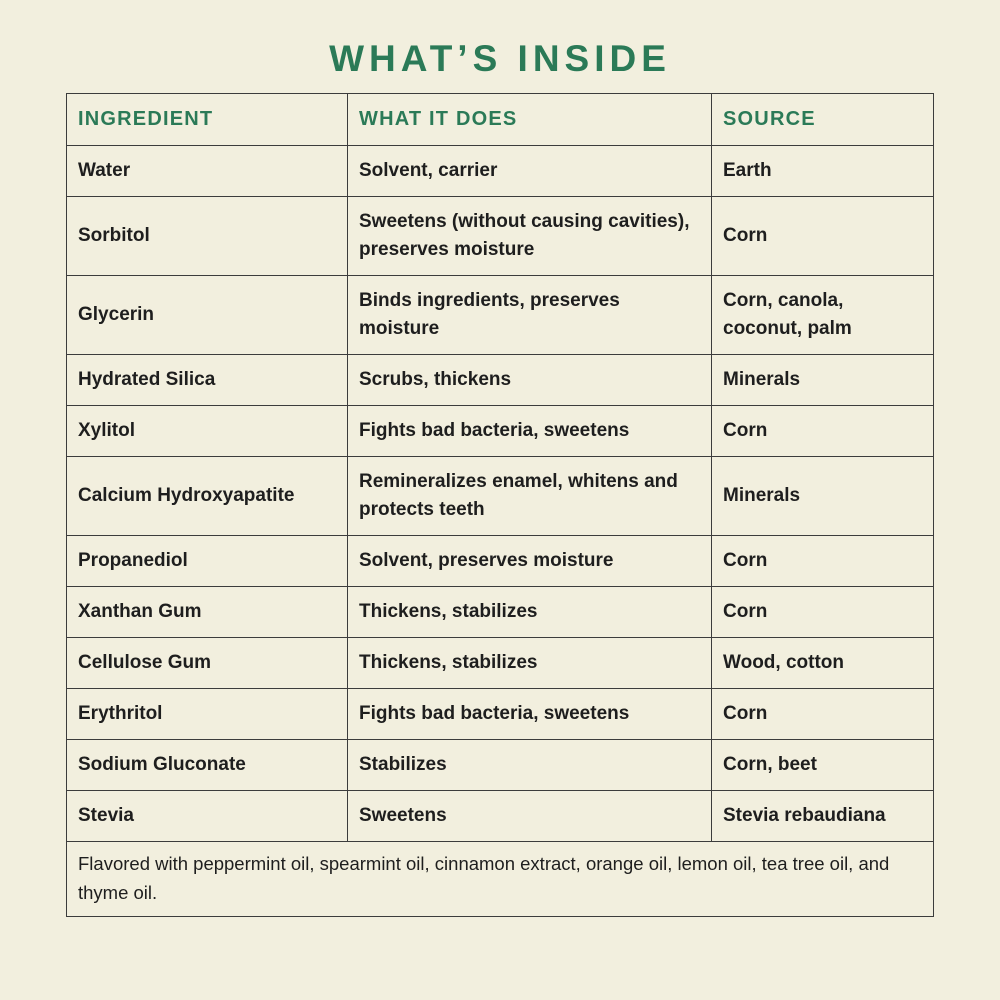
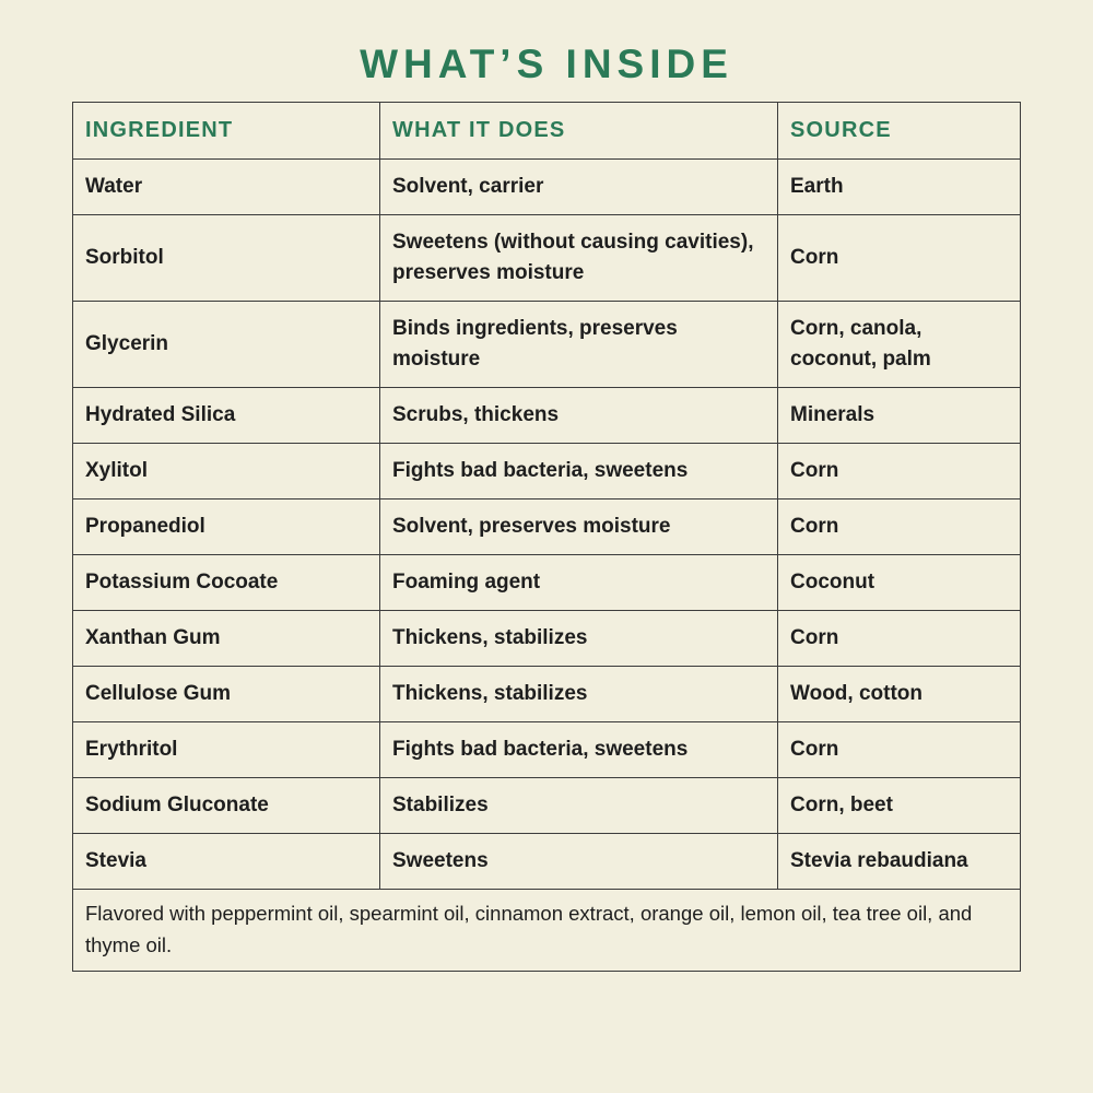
  WHAT’S INSIDE
  INGREDIENT	WHAT IT DOES	SOURCE
  Water	Solvent, carrier	Earth
  Sorbitol	Sweetens (without causing cavities), preserves moisture	Corn
  Glycerin	Binds ingredients, preserves moisture	Corn, canola, coconut, palm
  Hydrated Silica	Scrubs, thickens	Minerals
  Xylitol	Fights bad bacteria, sweetens	Corn
- Calcium Hydroxyapatite	Remineralizes enamel, whitens and protects teeth	Minerals
  Propanediol	Solvent, preserves moisture	Corn
+ Potassium Cocoate	Foaming agent	Coconut
  Xanthan Gum	Thickens, stabilizes	Corn
  Cellulose Gum	Thickens, stabilizes	Wood, cotton
  Erythritol	Fights bad bacteria, sweetens	Corn
  Sodium Gluconate	Stabilizes	Corn, beet
  Stevia	Sweetens	Stevia rebaudiana
  Flavored with peppermint oil, spearmint oil, cinnamon extract, orange oil, lemon oil, tea tree oil, and thyme oil.
